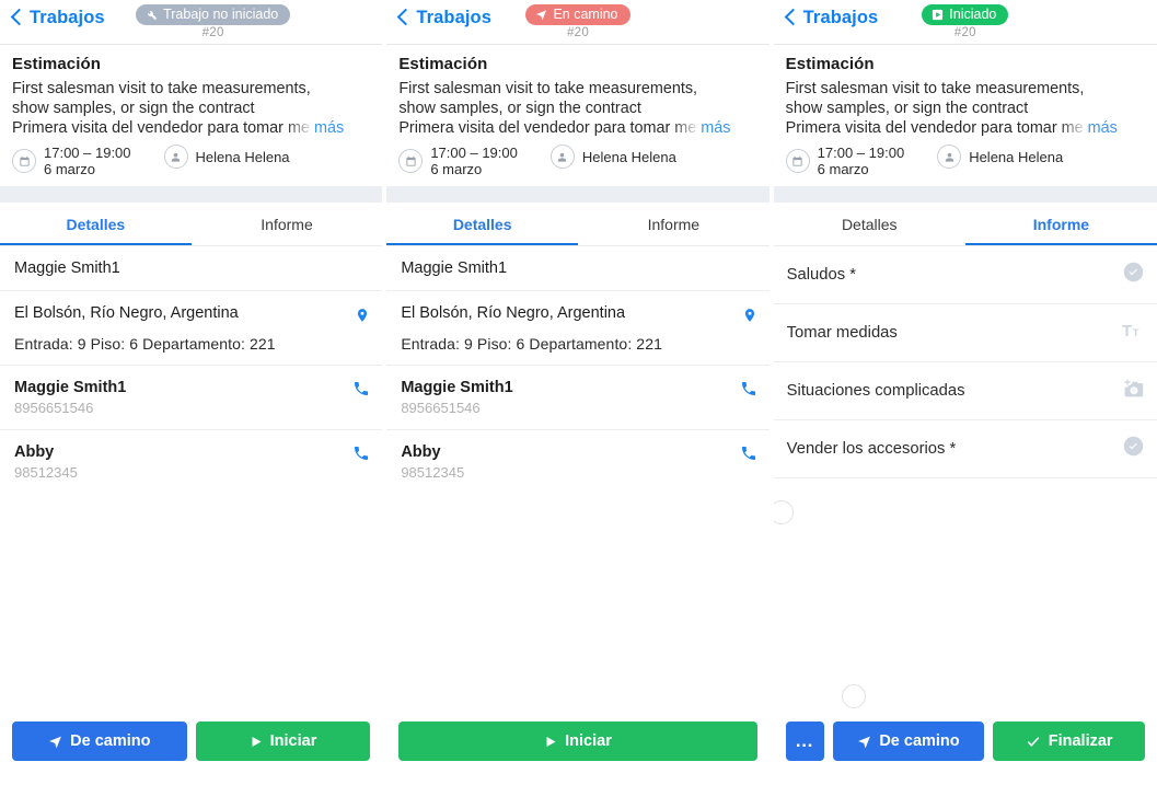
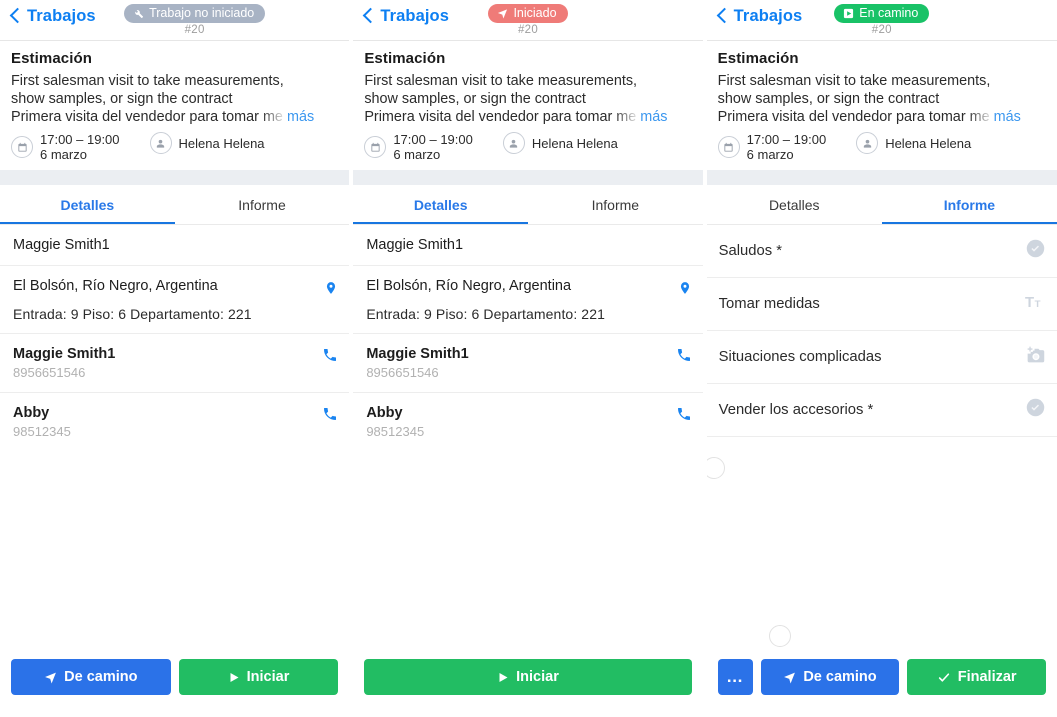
  Trabajos
  Trabajo no iniciado
  #20
  Estimación
  First salesman visit to take measurements,
  show samples, or sign the contract
  Primera visita del vendedor para tomar me
  más
  17:00 – 19:00
  6 marzo
  Helena Helena
  Detalles
  Informe
  Maggie Smith1
  El Bolsón, Río Negro, Argentina
  Entrada: 9 Piso: 6 Departamento: 221
  Maggie Smith1
  8956651546
  Abby
  98512345
  De camino
  Iniciar
  Trabajos
- En camino
+ Iniciado
  #20
  Estimación
  First salesman visit to take measurements,
  show samples, or sign the contract
  Primera visita del vendedor para tomar me
  más
  17:00 – 19:00
  6 marzo
  Helena Helena
  Detalles
  Informe
  Maggie Smith1
  El Bolsón, Río Negro, Argentina
  Entrada: 9 Piso: 6 Departamento: 221
  Maggie Smith1
  8956651546
  Abby
  98512345
  Iniciar
  Trabajos
- Iniciado
+ En camino
  #20
  Estimación
  First salesman visit to take measurements,
  show samples, or sign the contract
  Primera visita del vendedor para tomar me
  más
  17:00 – 19:00
  6 marzo
  Helena Helena
  Detalles
  Informe
  Saludos *
  Tomar medidas
  T
  T
  Situaciones complicadas
  Vender los accesorios *
  …
  De camino
  Finalizar
